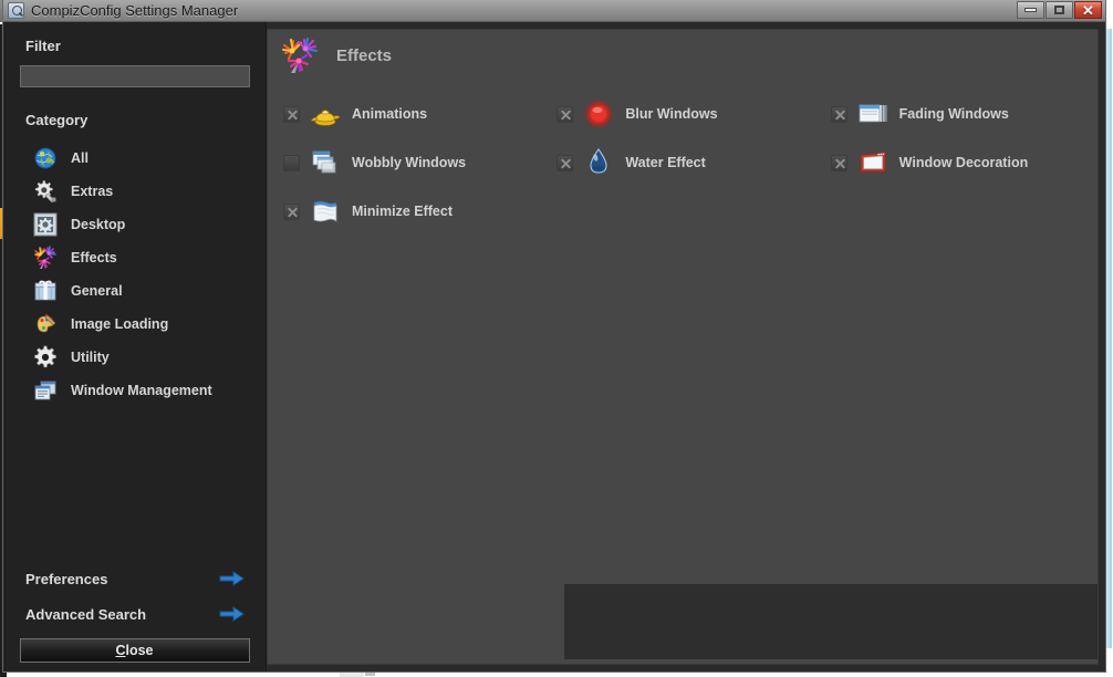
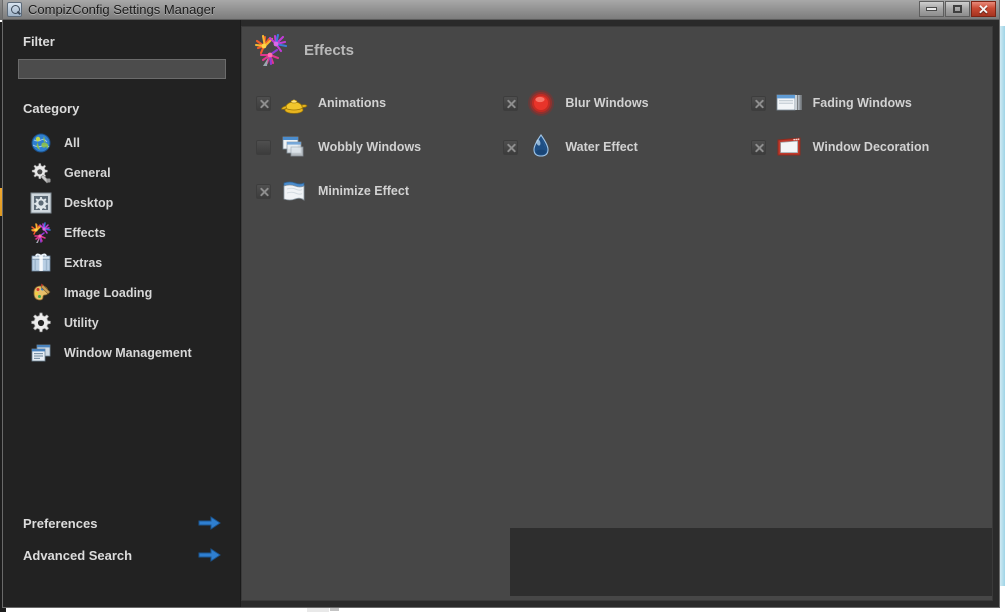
  CompizConfig Settings Manager
  ✕
  Filter
  Category
  All
- Extras
+ General
  Desktop
  Effects
- General
+ Extras
  Image Loading
  Utility
  Window Management
  Preferences
  Advanced Search
- Close
  Effects
  Animations
  Blur Windows
  Fading Windows
  Wobbly Windows
  Water Effect
  Window Decoration
  Minimize Effect
